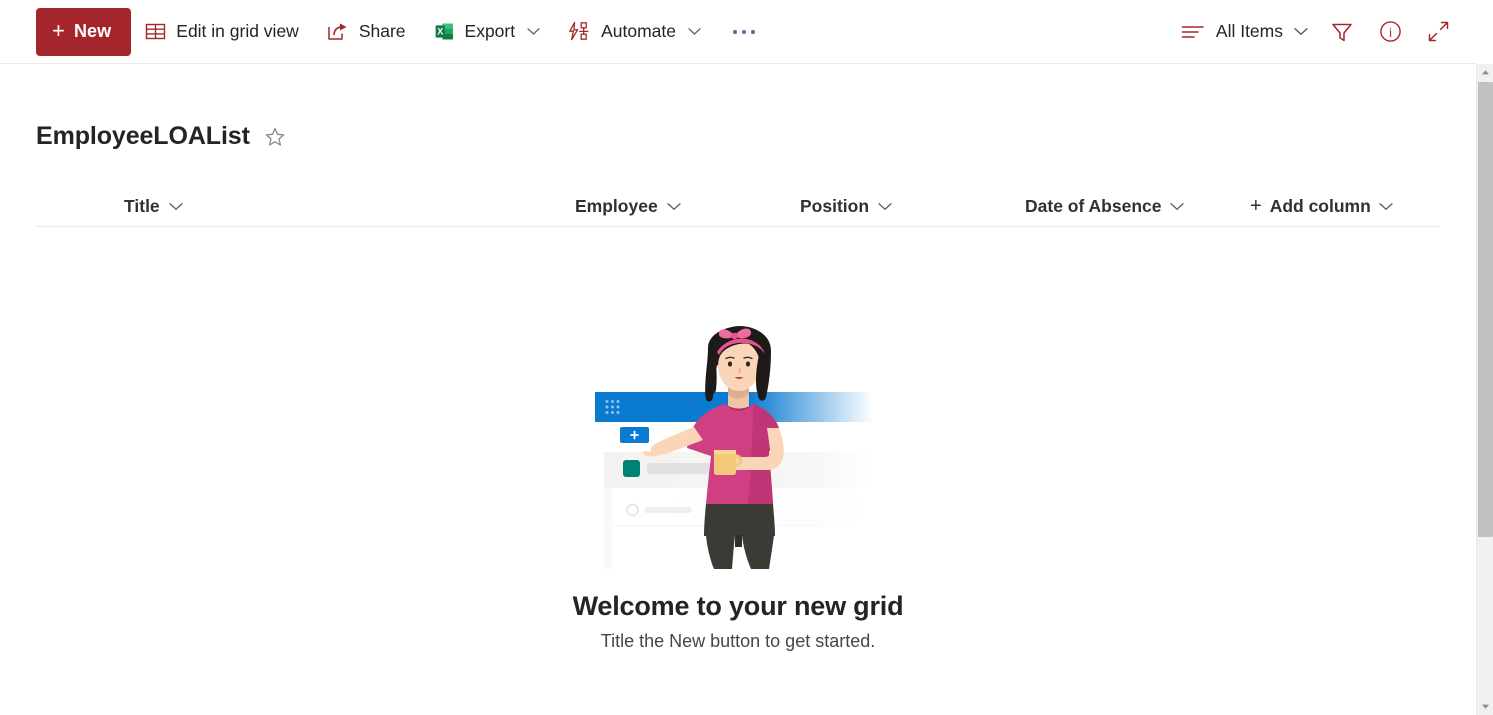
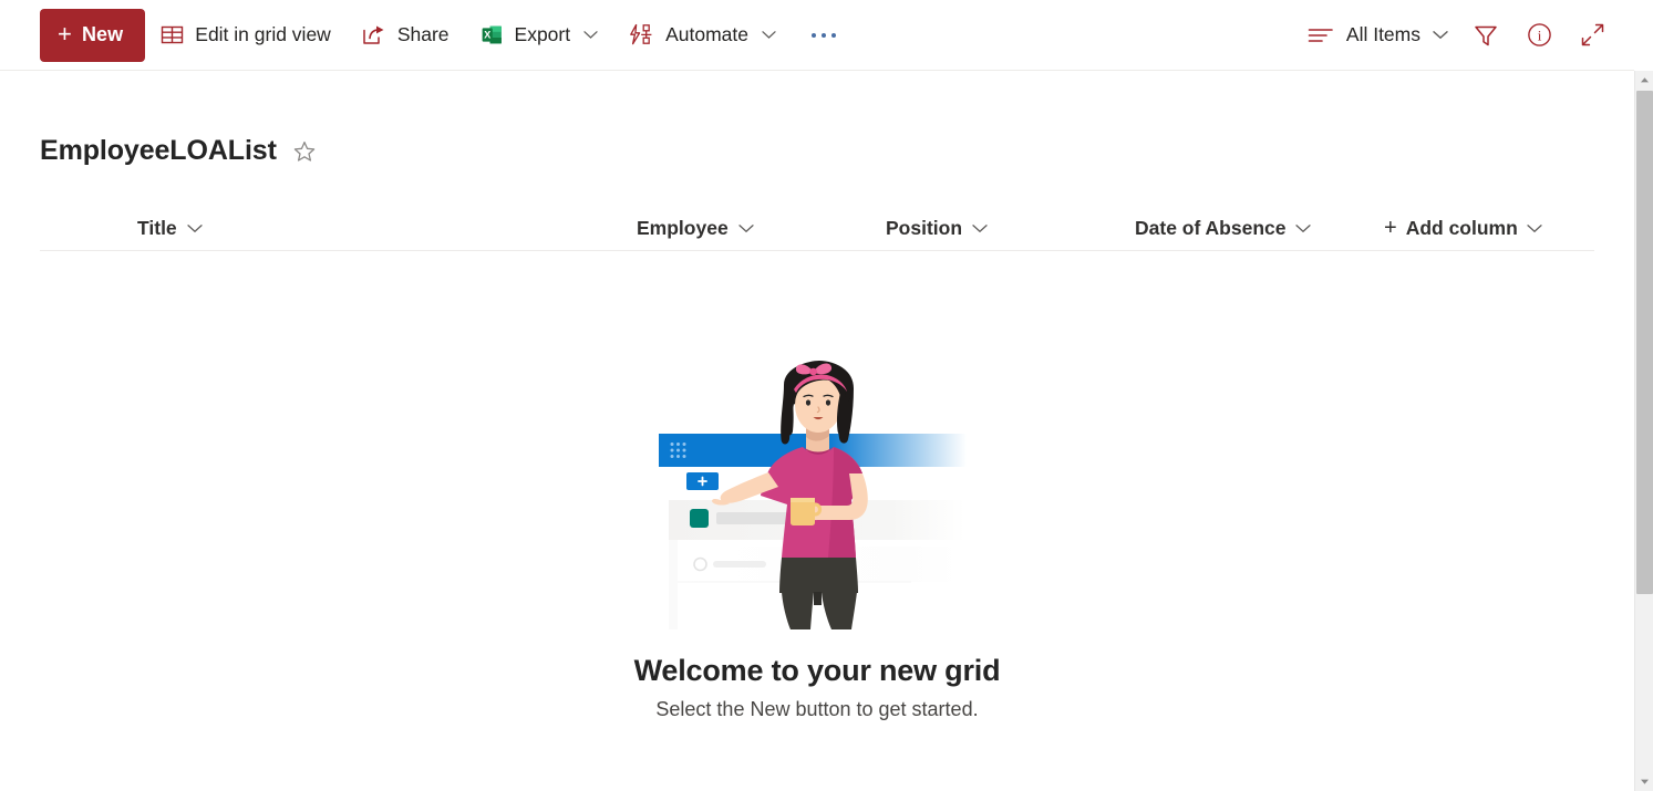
  +
  New
  Edit in grid view
  Share
  X
  Export
  Automate
  All Items
  i
  EmployeeLOAList
  Title
  Employee
  Position
  Date of Absence
  +
  Add column
  Welcome to your new grid
- Title the New button to get started.
+ Select the New button to get started.
